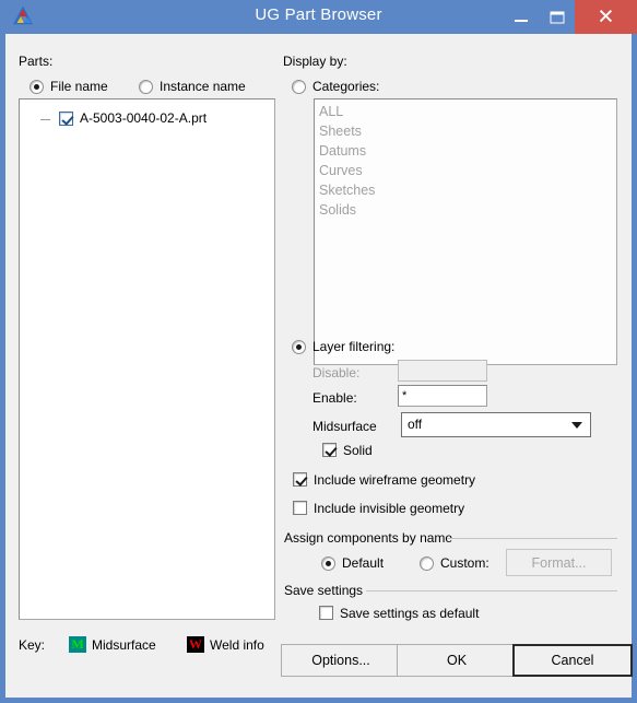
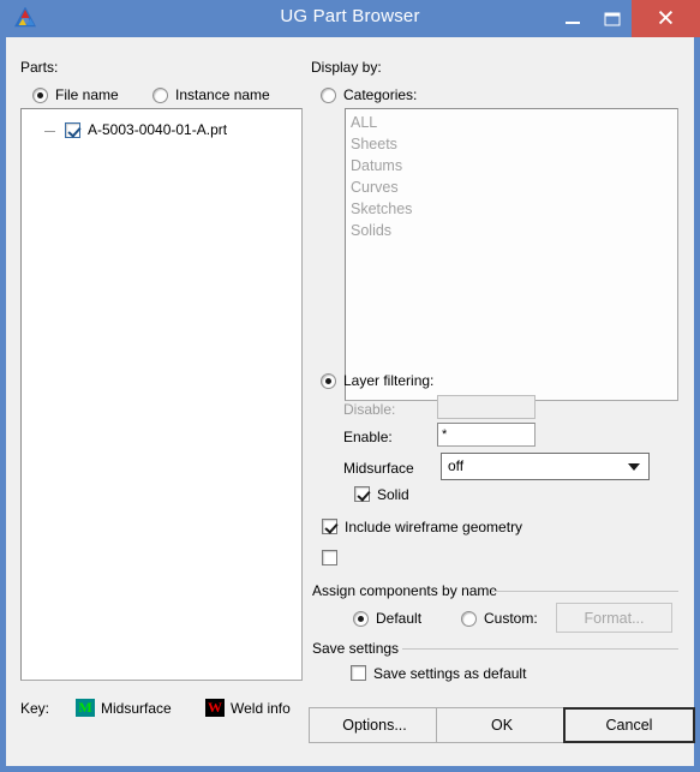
  UG Part Browser
  ✕
  Parts:
  File name
  Instance name
- A-5003-0040-02-A.prt
+ A-5003-0040-01-A.prt
  Key:
  M
  Midsurface
  W
  Weld info
  Display by:
  Categories:
  ALL
  Sheets
  Datums
  Curves
  Sketches
  Solids
  Layer filtering:
  Disable:
  Enable:
  *
  Midsurface
  off
  Solid
  Include wireframe geometry
- Include invisible geometry
  Assign components by nam
  Default
  Custom:
  Format...
  Save settings
  Save settings as default
  Options...
  OK
  Cancel
